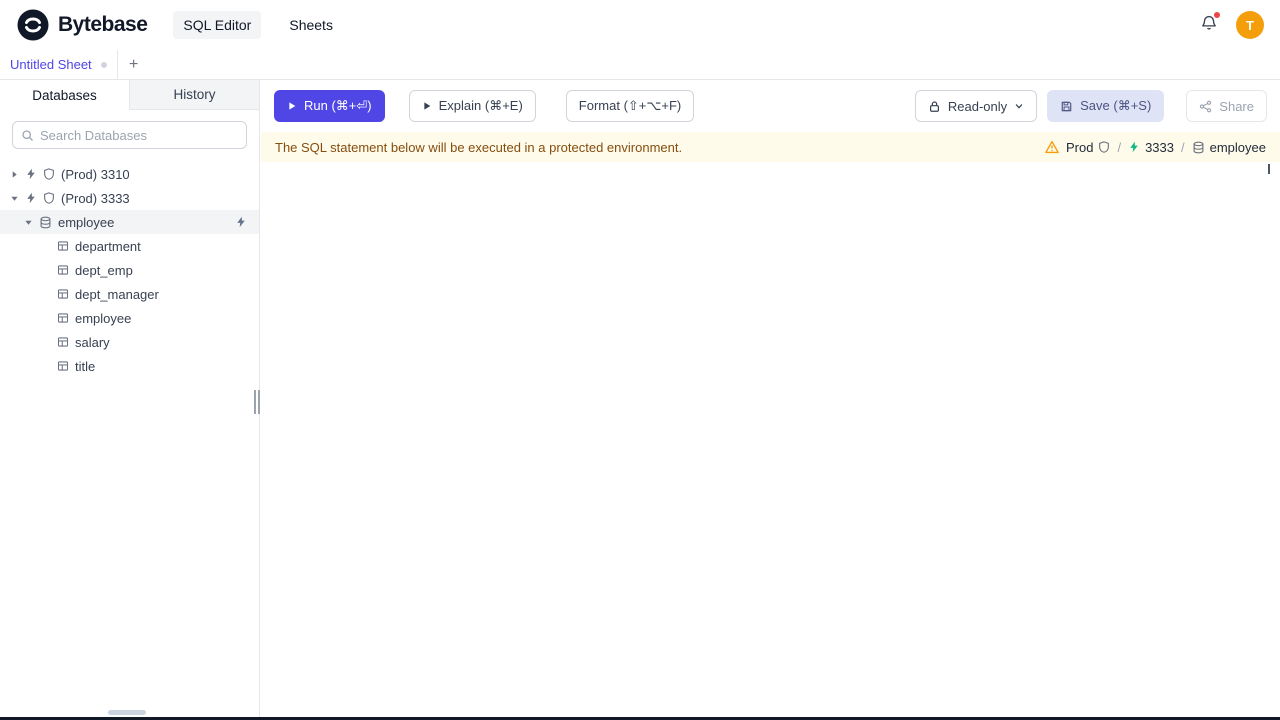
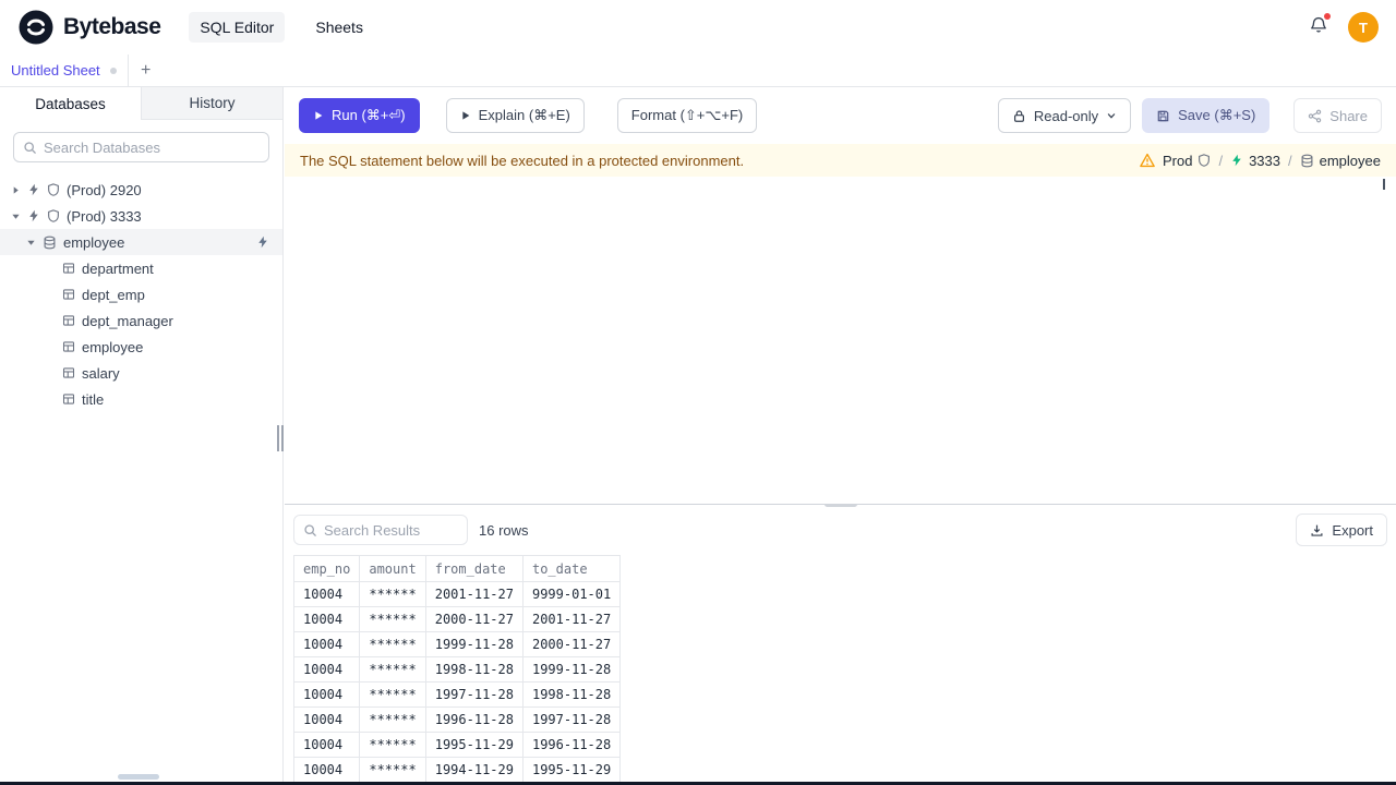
  Bytebase
  SQL Editor
  Sheets
  T
  Untitled Sheet
  +
  Databases
  History
  Search Databases
- (Prod) 3310
+ (Prod) 2920
  (Prod) 3333
  employee
  department
  dept_emp
  dept_manager
  employee
  salary
  title
  Run (⌘+⏎)
  Explain (⌘+E)
  Format (⇧+⌥+F)
  Read-only
  Save (⌘+S)
  Share
  The SQL statement below will be executed in a protected environment.
  Prod
  /
  3333
  /
  employee
+ Search Results
+ 16 rows
+ Export
+ emp_no	amount	from_date	to_date
+ 10004	******	2001-11-27	9999-01-01
+ 10004	******	2000-11-27	2001-11-27
+ 10004	******	1999-11-28	2000-11-27
+ 10004	******	1998-11-28	1999-11-28
+ 10004	******	1997-11-28	1998-11-28
+ 10004	******	1996-11-28	1997-11-28
+ 10004	******	1995-11-29	1996-11-28
+ 10004	******	1994-11-29	1995-11-29
